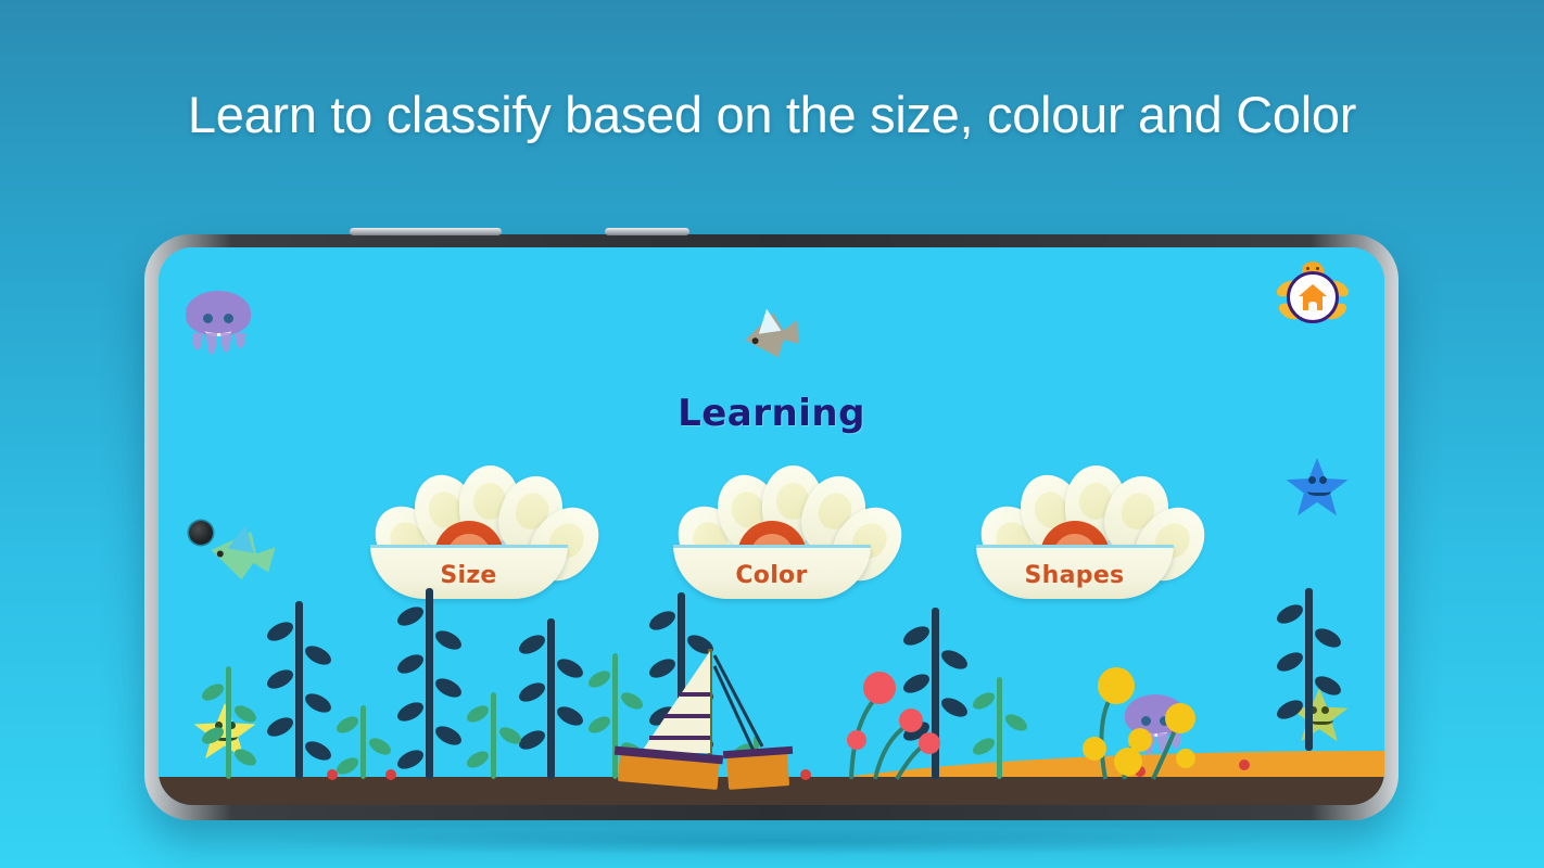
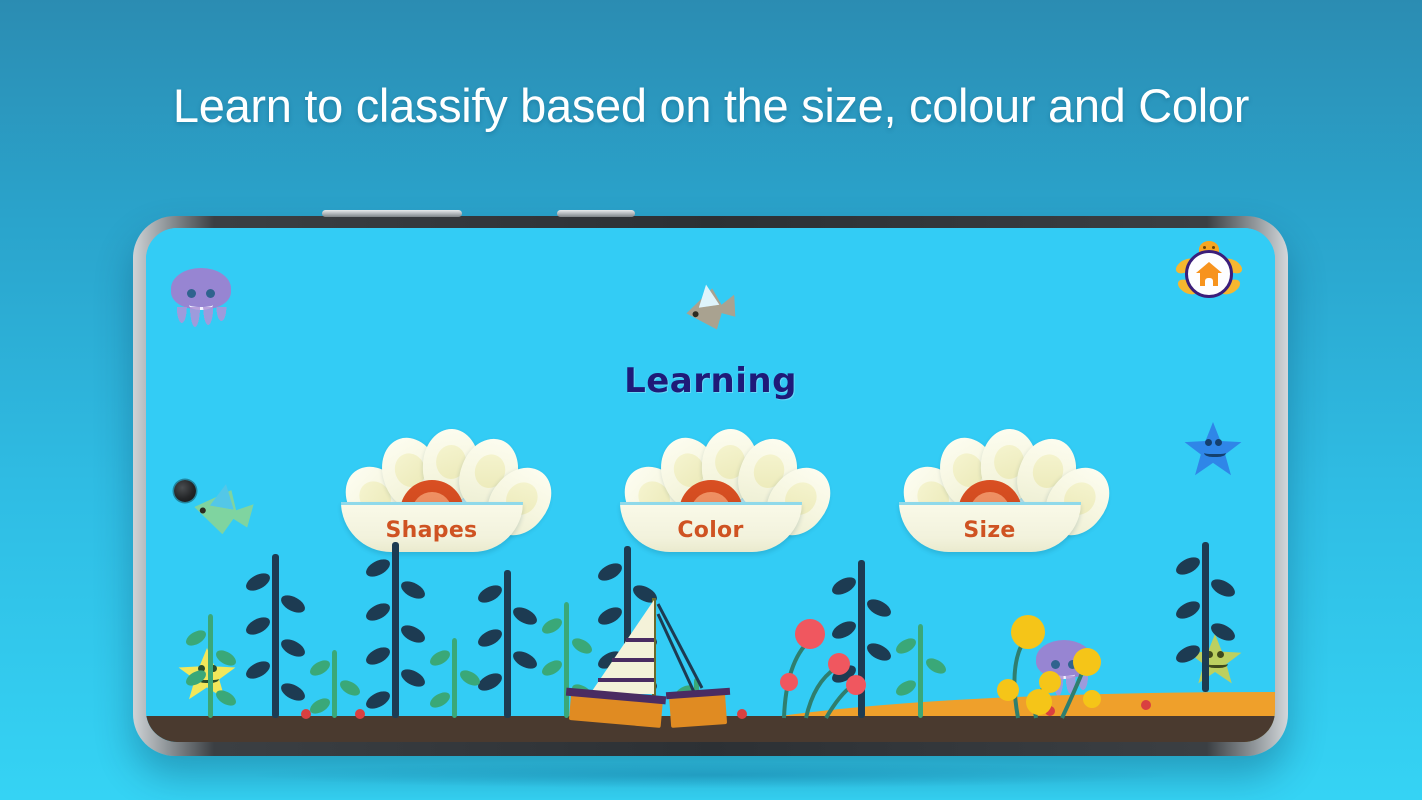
  Learn to classify based on the size, colour and Color
  Learning
- Size
+ Shapes
  Color
- Shapes
+ Size
